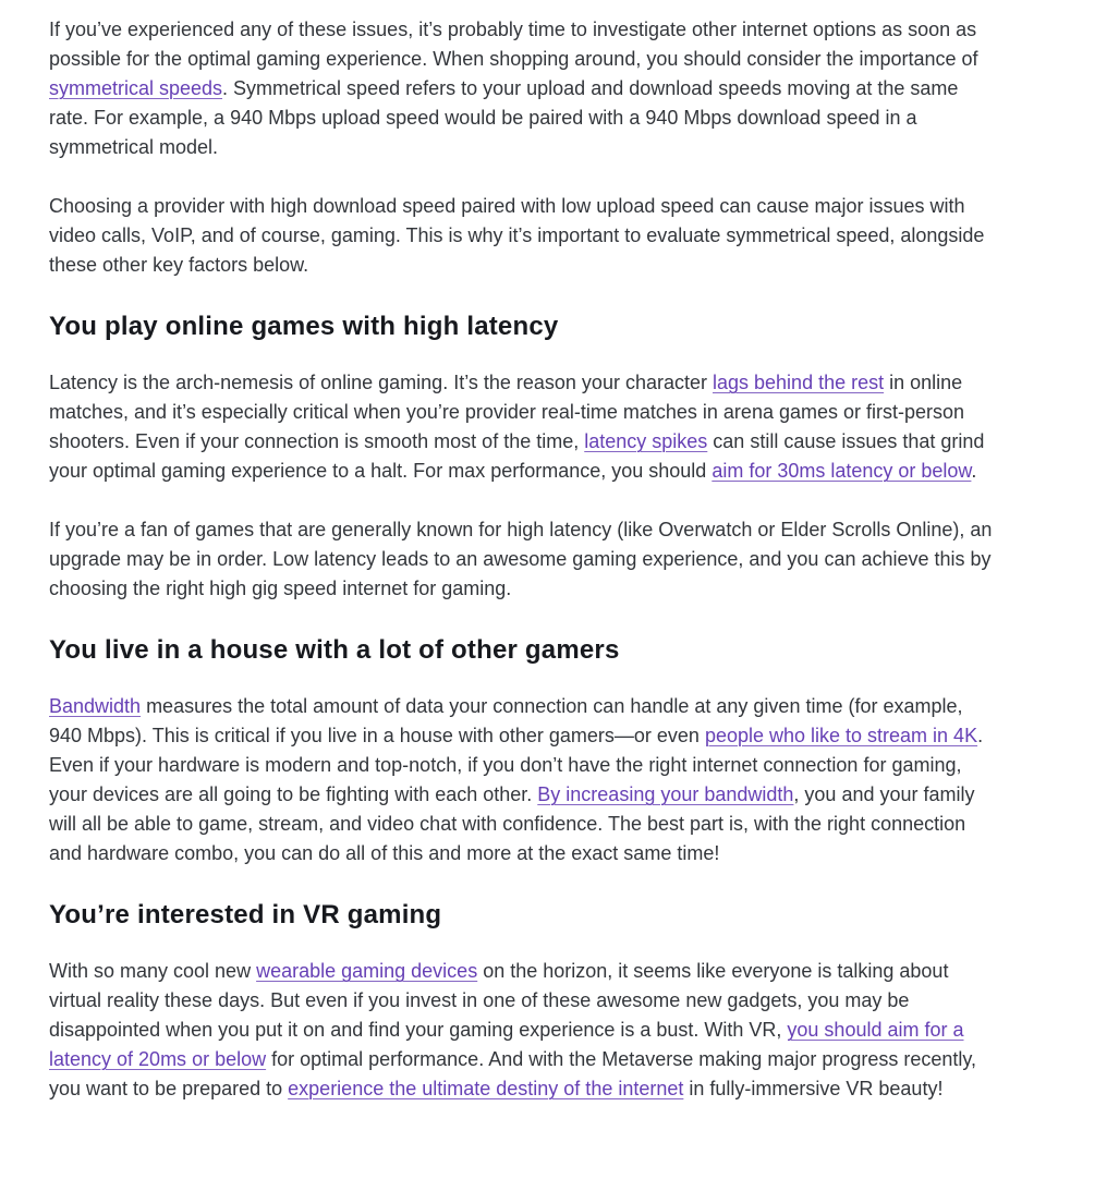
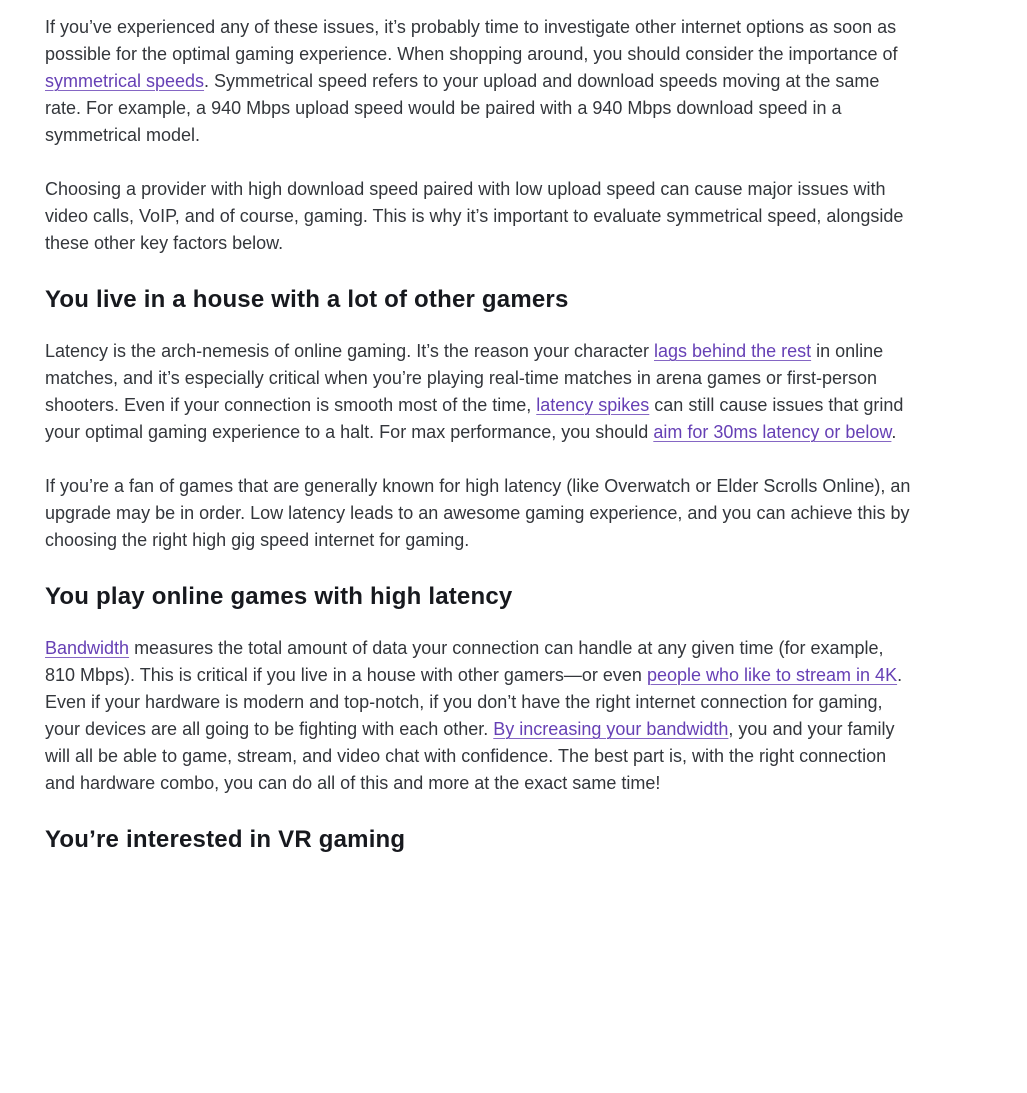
  If you’ve experienced any of these issues, it’s probably time to investigate other internet options as soon as possible for the optimal gaming experience. When shopping around, you should consider the importance of symmetrical speeds. Symmetrical speed refers to your upload and download speeds moving at the same rate. For example, a 940 Mbps upload speed would be paired with a 940 Mbps download speed in a symmetrical model.
  Choosing a provider with high download speed paired with low upload speed can cause major issues with video calls, VoIP, and of course, gaming. This is why it’s important to evaluate symmetrical speed, alongside these other key factors below.
- You play online games with high latency
+ You live in a house with a lot of other gamers
- Latency is the arch-nemesis of online gaming. It’s the reason your character lags behind the rest in online matches, and it’s especially critical when you’re provider real-time matches in arena games or first-person shooters. Even if your connection is smooth most of the time, latency spikes can still cause issues that grind your optimal gaming experience to a halt. For max performance, you should aim for 30ms latency or below.
+ Latency is the arch-nemesis of online gaming. It’s the reason your character lags behind the rest in online matches, and it’s especially critical when you’re playing real-time matches in arena games or first-person shooters. Even if your connection is smooth most of the time, latency spikes can still cause issues that grind your optimal gaming experience to a halt. For max performance, you should aim for 30ms latency or below.
  If you’re a fan of games that are generally known for high latency (like Overwatch or Elder Scrolls Online), an upgrade may be in order. Low latency leads to an awesome gaming experience, and you can achieve this by choosing the right high gig speed internet for gaming.
- You live in a house with a lot of other gamers
+ You play online games with high latency
- Bandwidth measures the total amount of data your connection can handle at any given time (for example, 940 Mbps). This is critical if you live in a house with other gamers—or even people who like to stream in 4K. Even if your hardware is modern and top-notch, if you don’t have the right internet connection for gaming, your devices are all going to be fighting with each other. By increasing your bandwidth, you and your family will all be able to game, stream, and video chat with confidence. The best part is, with the right connection and hardware combo, you can do all of this and more at the exact same time!
+ Bandwidth measures the total amount of data your connection can handle at any given time (for example, 810 Mbps). This is critical if you live in a house with other gamers—or even people who like to stream in 4K. Even if your hardware is modern and top-notch, if you don’t have the right internet connection for gaming, your devices are all going to be fighting with each other. By increasing your bandwidth, you and your family will all be able to game, stream, and video chat with confidence. The best part is, with the right connection and hardware combo, you can do all of this and more at the exact same time!
  You’re interested in VR gaming
- With so many cool new wearable gaming devices on the horizon, it seems like everyone is talking about virtual reality these days. But even if you invest in one of these awesome new gadgets, you may be disappointed when you put it on and find your gaming experience is a bust. With VR, you should aim for a latency of 20ms or below for optimal performance. And with the Metaverse making major progress recently, you want to be prepared to experience the ultimate destiny of the internet in fully-immersive VR beauty!
